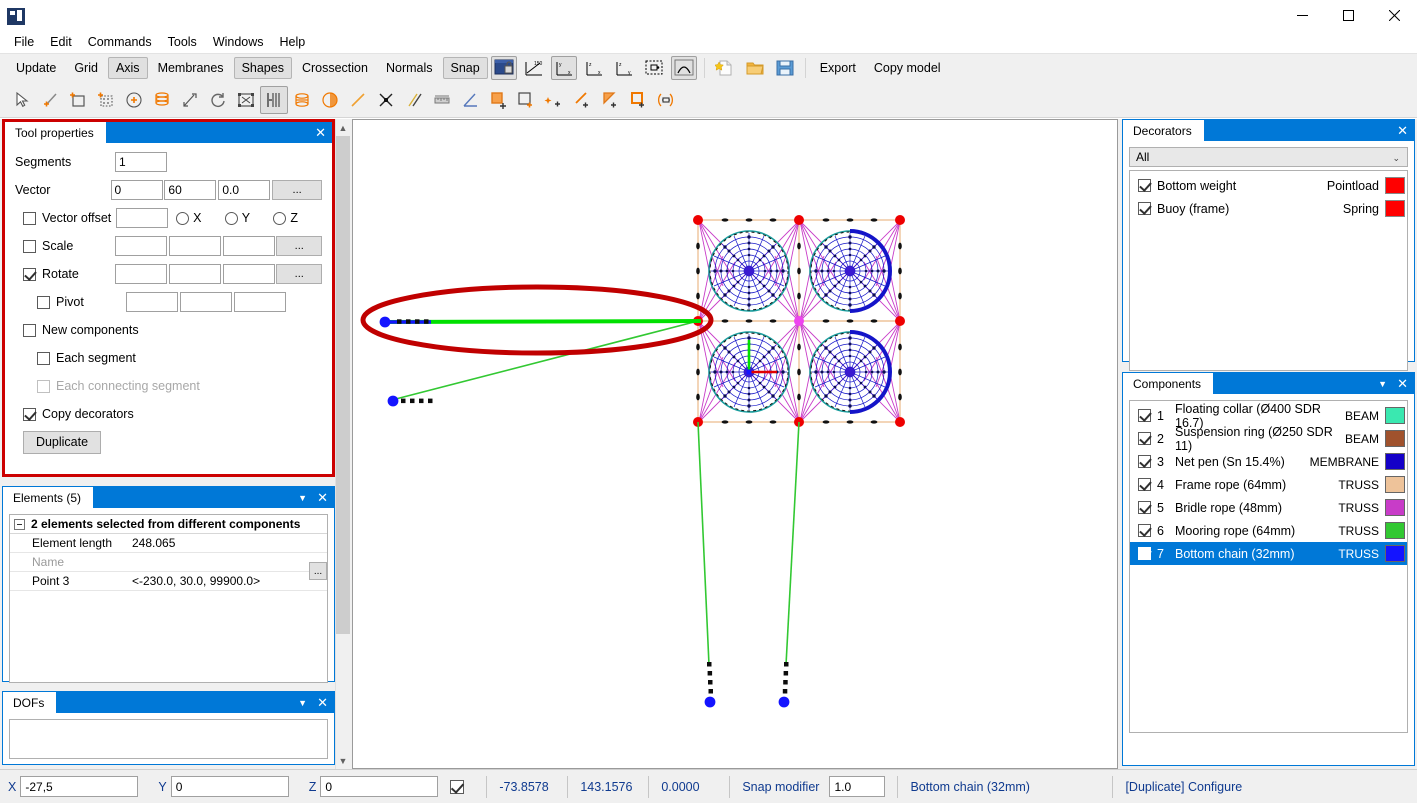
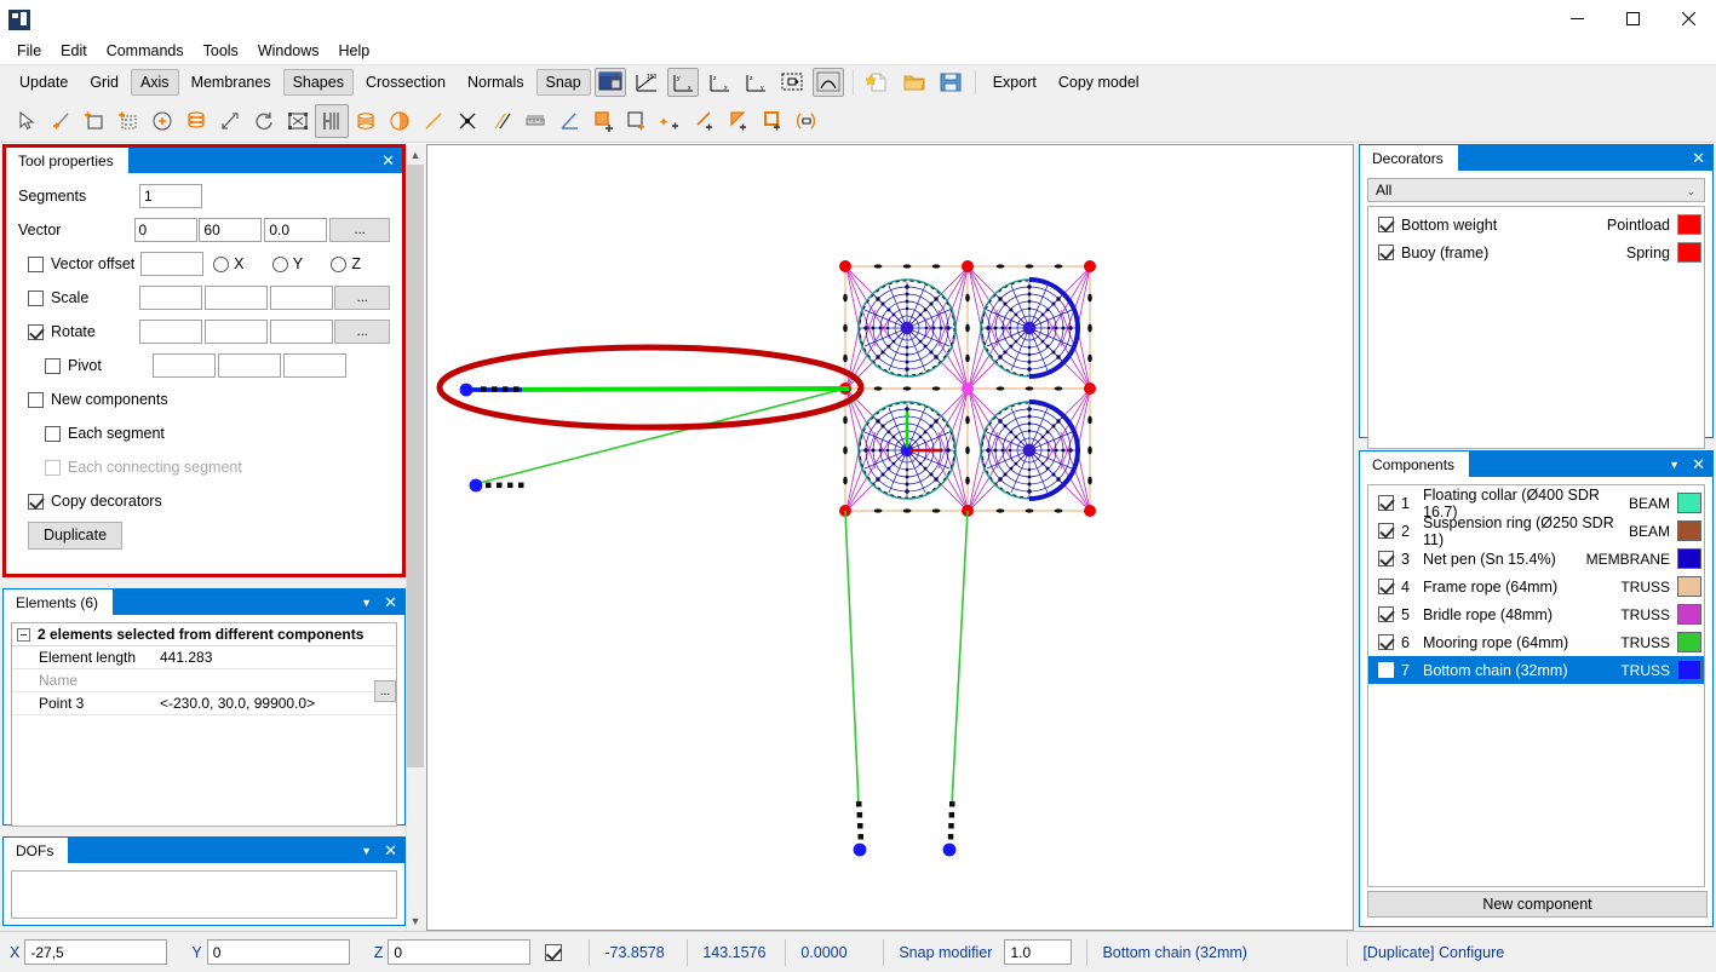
  File
  Edit
  Commands
  Tools
  Windows
  Help
  Update
  Grid
  Axis
  Membranes
  Shapes
  Crossection
  Normals
  Snap
  Export
  Copy model
  Tool properties
  ✕
  Segments
  1
  Vector
  0
  60
  0.0
  ...
  Vector offset
  X
  Y
  Z
  Scale
  ...
  Rotate
  ...
  Pivot
  New components
  Each segment
  Each connecting segment
  Copy decorators
  Duplicate
- Elements (5)
+ Elements (6)
  ▼
  ✕
  2 elements selected from different components
  Element length
- 248.065
+ 441.283
  Name
  ...
  Point 3
  <-230.0, 30.0, 99900.0>
  DOFs
  ▼
  ✕
  ▲
  ▼
  Decorators
  ✕
  All
  ⌄
  Bottom weight
  Pointload
  Buoy (frame)
  Spring
  Components
  ▼
  ✕
  1
  Floating collar (Ø400 SDR 16.7)
  BEAM
  2
  Suspension ring (Ø250 SDR 11)
  BEAM
  3
  Net pen (Sn 15.4%)
  MEMBRANE
  4
  Frame rope (64mm)
  TRUSS
  5
  Bridle rope (48mm)
  TRUSS
  6
  Mooring rope (64mm)
  TRUSS
  7
  Bottom chain (32mm)
  TRUSS
+ New component
  X
  -27,5
  Y
  0
  Z
  0
  -73.8578
  143.1576
  0.0000
  Snap modifier
  1.0
  Bottom chain (32mm)
  [Duplicate] Configure
